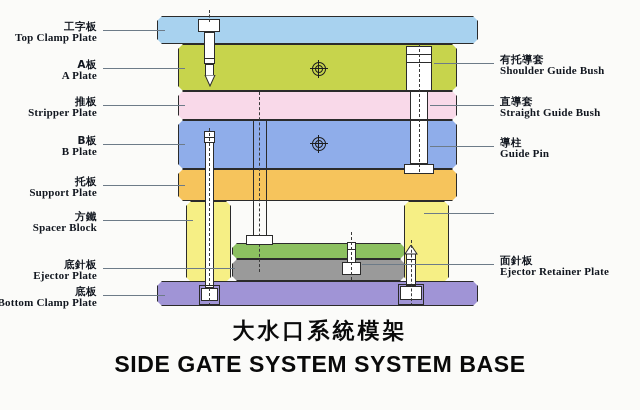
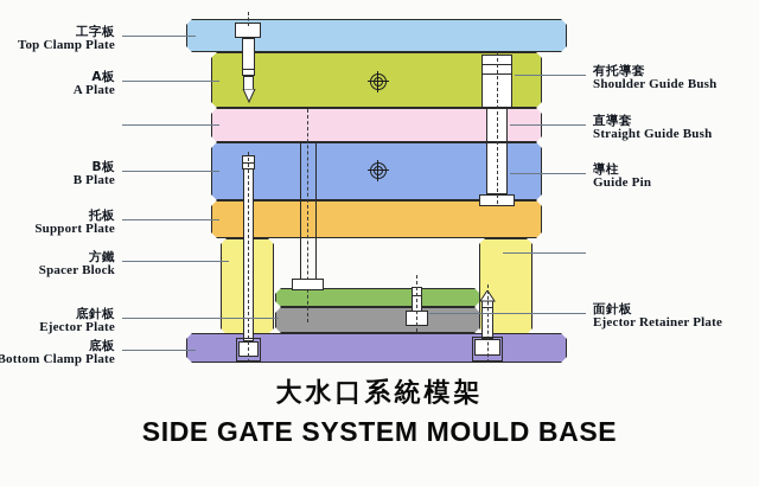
  工字板
  Top Clamp Plate
  A板
  A Plate
- 推板
- Stripper Plate
  B板
  B Plate
  托板
  Support Plate
  方鐵
  Spacer Block
  底針板
  Ejector Plate
  底板
  Bottom Clamp Plate
  有托導套
  Shoulder Guide Bush
  直導套
  Straight Guide Bush
  導柱
  Guide Pin
  面針板
  Ejector Retainer Plate
  大水口系統模架
- SIDE GATE SYSTEM SYSTEM BASE
+ SIDE GATE SYSTEM MOULD BASE
